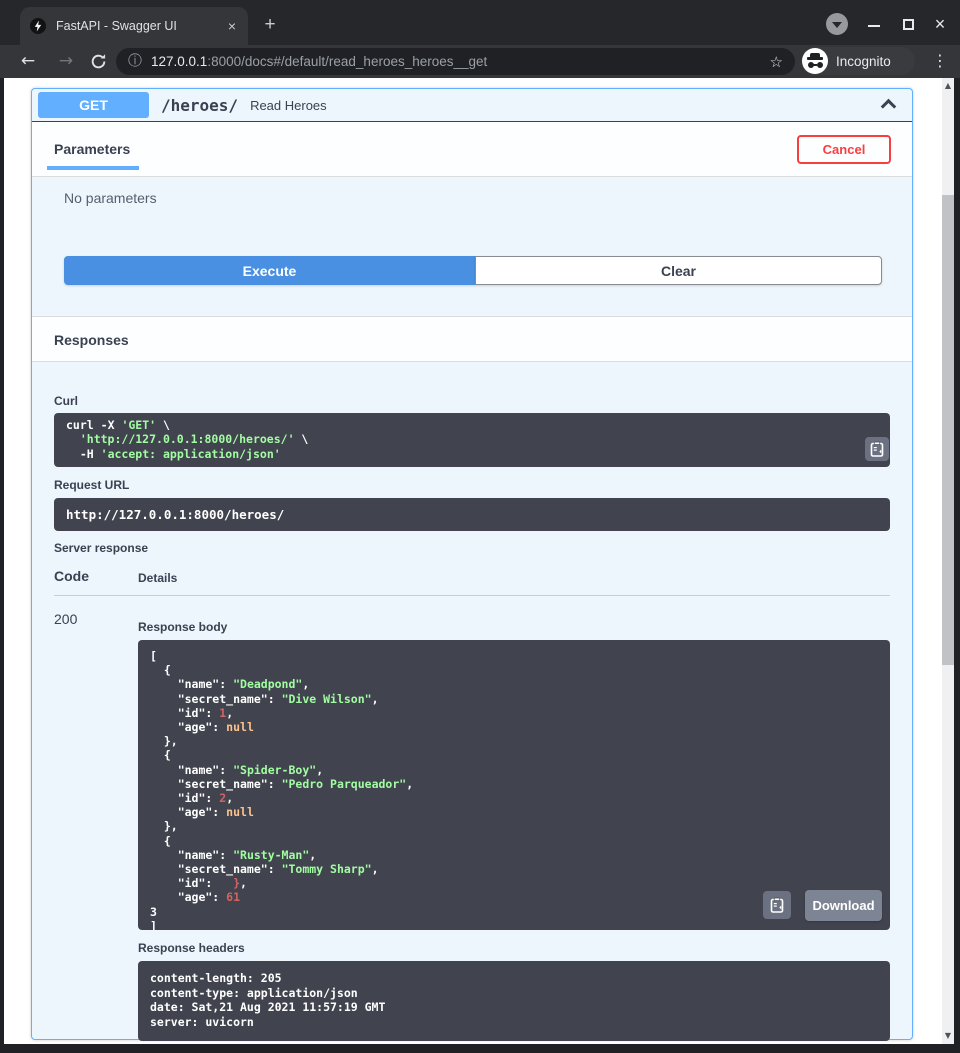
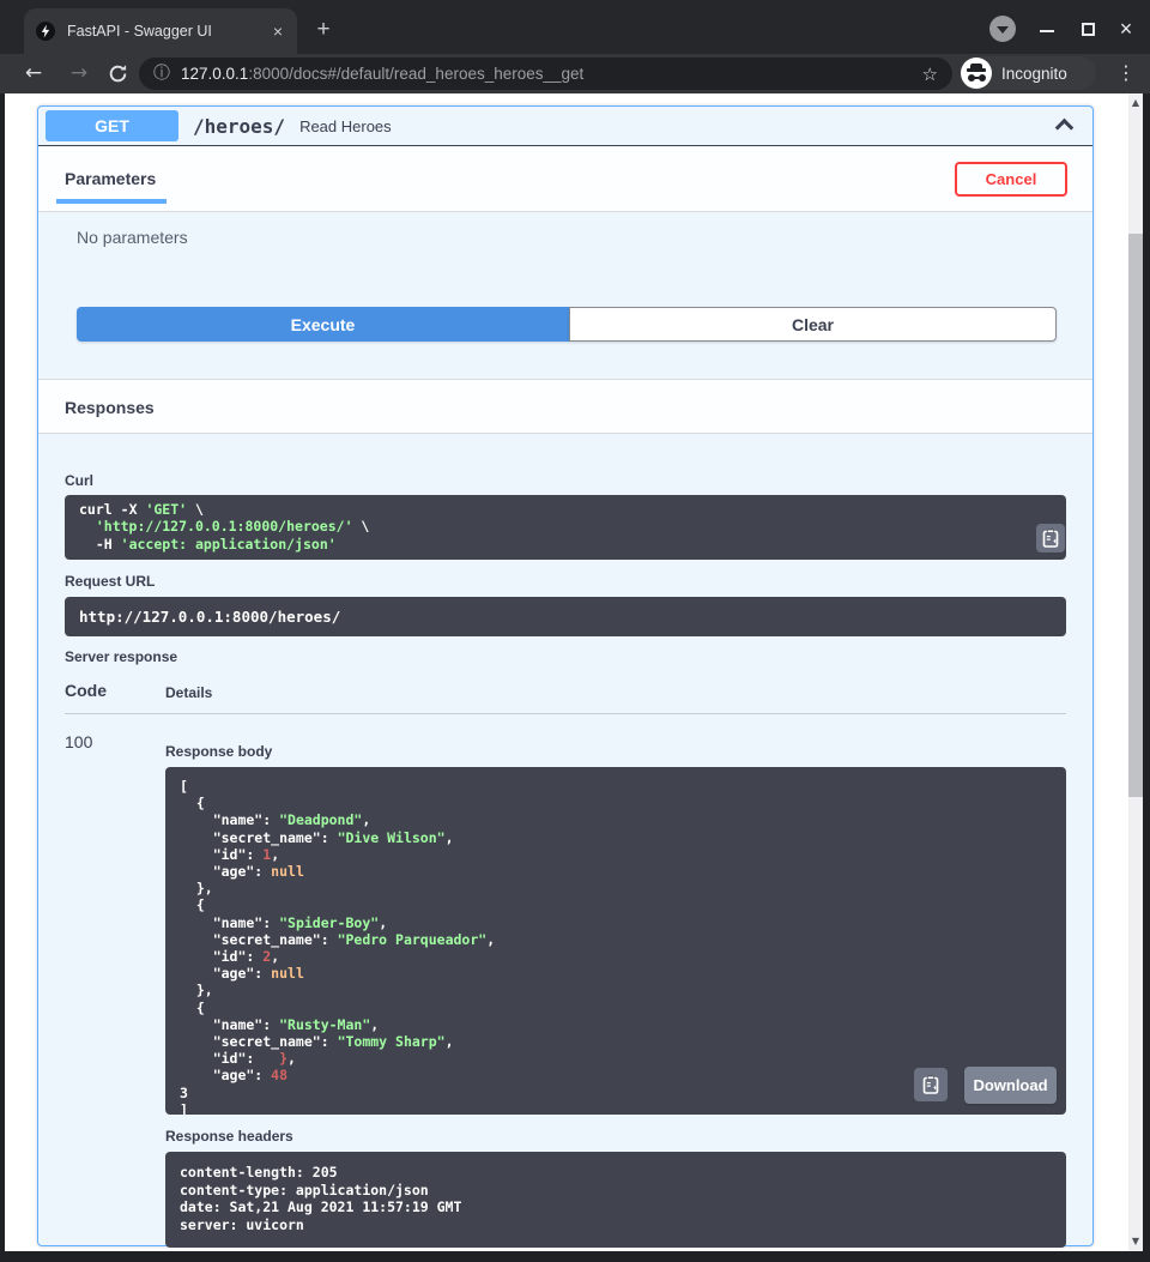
  FastAPI - Swagger UI
  ×
  +
  ×
  ←
  →
  ⓘ
  127.0.0.1:8000/docs#/default/read_heroes_heroes__get
  ☆
  Incognito
  ⋮
  GET
  /heroes/
  Read Heroes
  Parameters
  Cancel
  No parameters
  Execute
  Clear
  Responses
  Curl
  curl -X 'GET' \
  'http://127.0.0.1:8000/heroes/' \
  -H 'accept: application/json'
  Request URL
  http://127.0.0.1:8000/heroes/
  Server response
  Code
  Details
- 200
+ 100
  Response body
  [
  {
  "name": "Deadpond",
  "secret_name": "Dive Wilson",
  "id": 1,
  "age": null
  },
  {
  "name": "Spider-Boy",
  "secret_name": "Pedro Parqueador",
  "id": 2,
  "age": null
  },
  {
  "name": "Rusty-Man",
  "secret_name": "Tommy Sharp",
  "id": },
- "age": 61
+ "age": 48
  3
  ]
  Download
  Response headers
  content-length: 205
  content-type: application/json
  date: Sat,21 Aug 2021 11:57:19 GMT
  server: uvicorn
  ▲
  ▼
